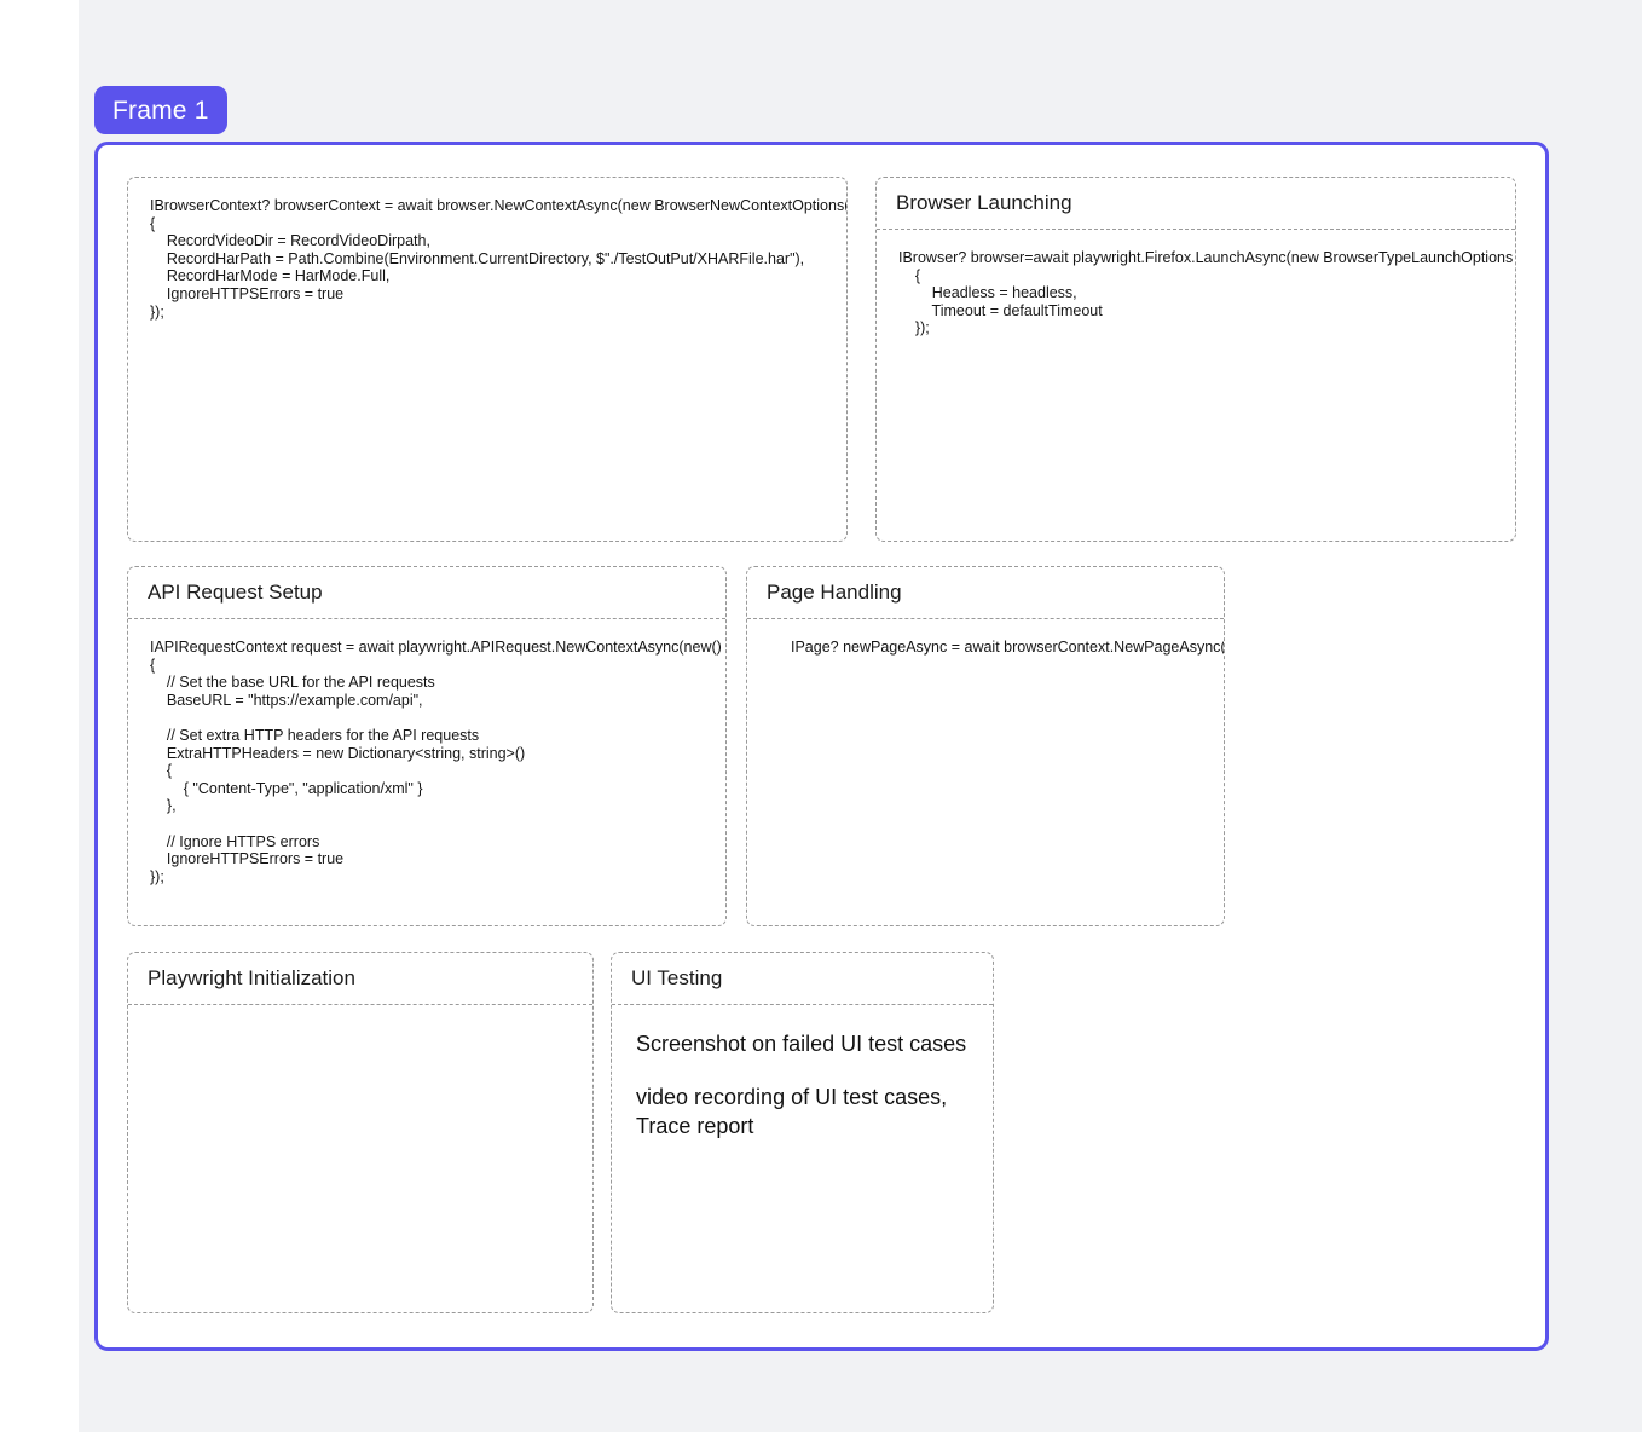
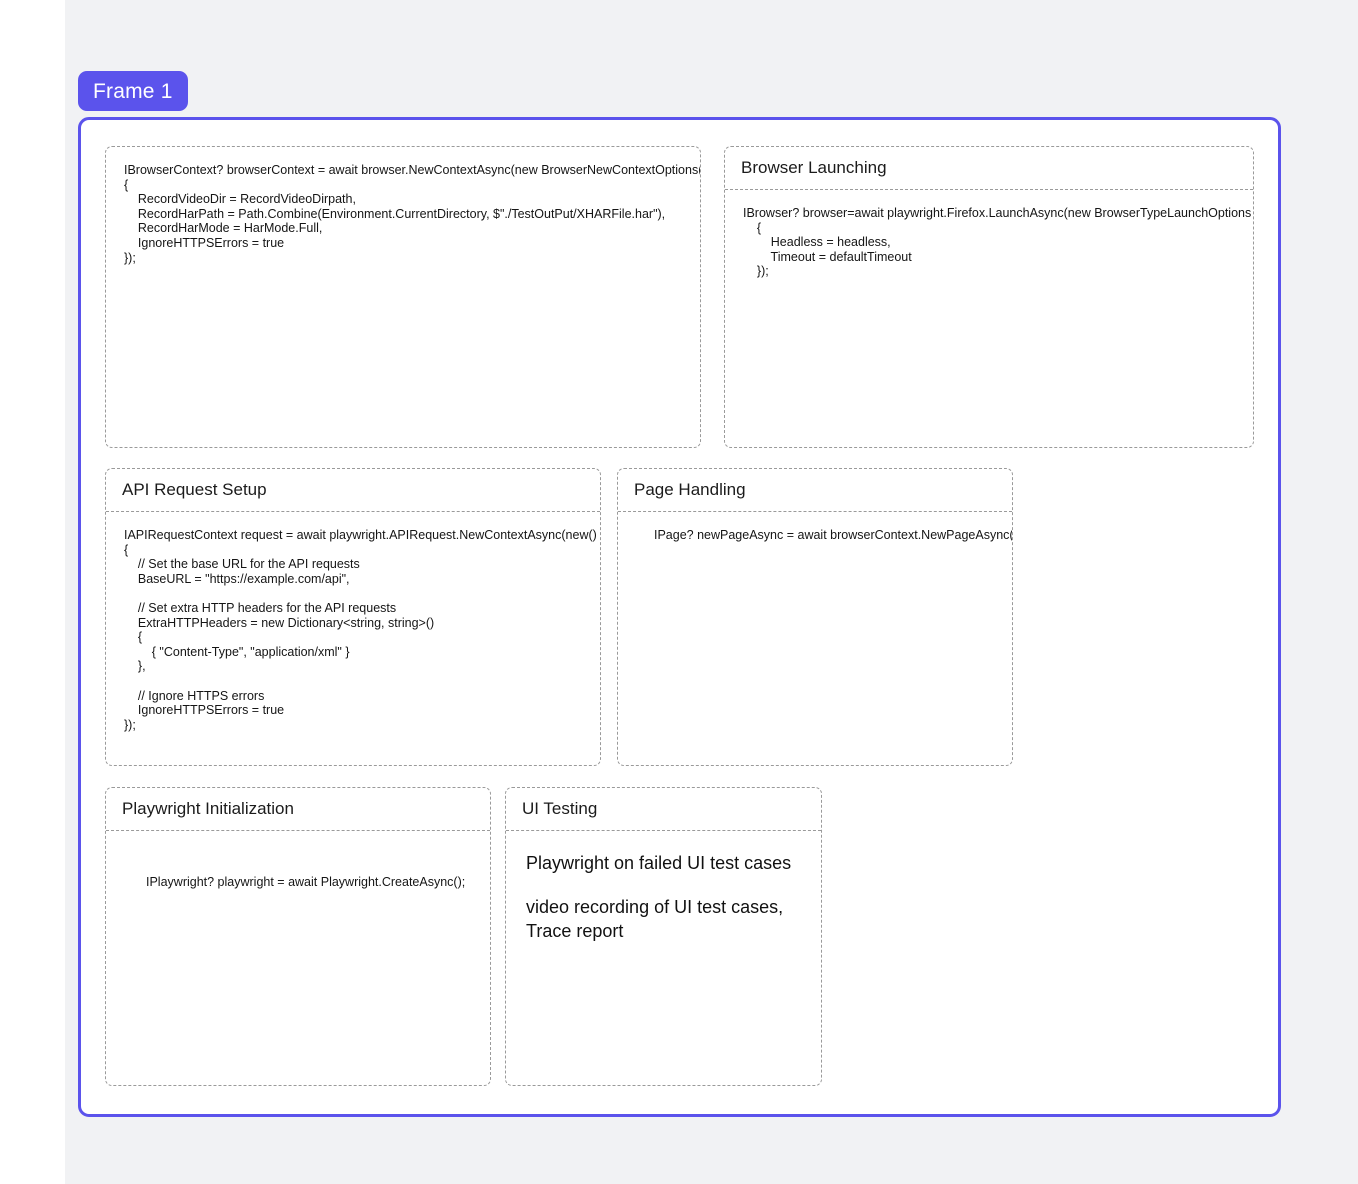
  Frame 1
  IBrowserContext? browserContext = await browser.NewContextAsync(new BrowserNewContextOptions
  {
  RecordVideoDir = RecordVideoDirpath,
  RecordHarPath = Path.Combine(Environment.CurrentDirectory, $"./TestOutPut/XHARFile.har"),
  RecordHarMode = HarMode.Full,
  IgnoreHTTPSErrors = true
  });
  Browser Launching
  IBrowser? browser=await playwright.Firefox.LaunchAsync(new BrowserTypeLaunchOptions
  {
  Headless = headless,
  Timeout = defaultTimeout
  });
  API Request Setup
  IAPIRequestContext request = await playwright.APIRequest.NewContextAsync(new()
  {
  // Set the base URL for the API requests
  BaseURL = "https://example.com/api",
  // Set extra HTTP headers for the API requests
  ExtraHTTPHeaders = new Dictionary<string, string>()
  {
  { "Content-Type", "application/xml" }
  },
  // Ignore HTTPS errors
  IgnoreHTTPSErrors = true
  });
  Page Handling
  IPage? newPageAsync = await browserContext.NewPageAsync(
  Playwright Initialization
+ IPlaywright? playwright = await Playwright.CreateAsync();
  UI Testing
- Screenshot on failed UI test cases
+ Playwright on failed UI test cases
  video recording of UI test cases,
  Trace report
